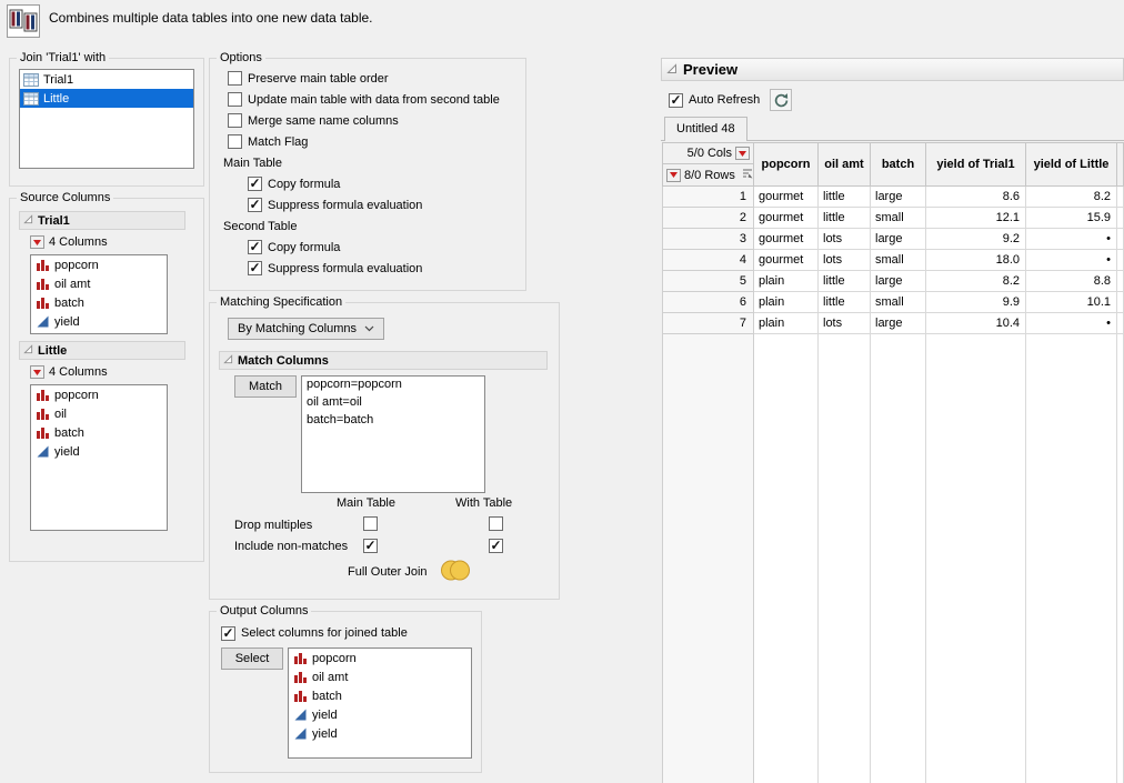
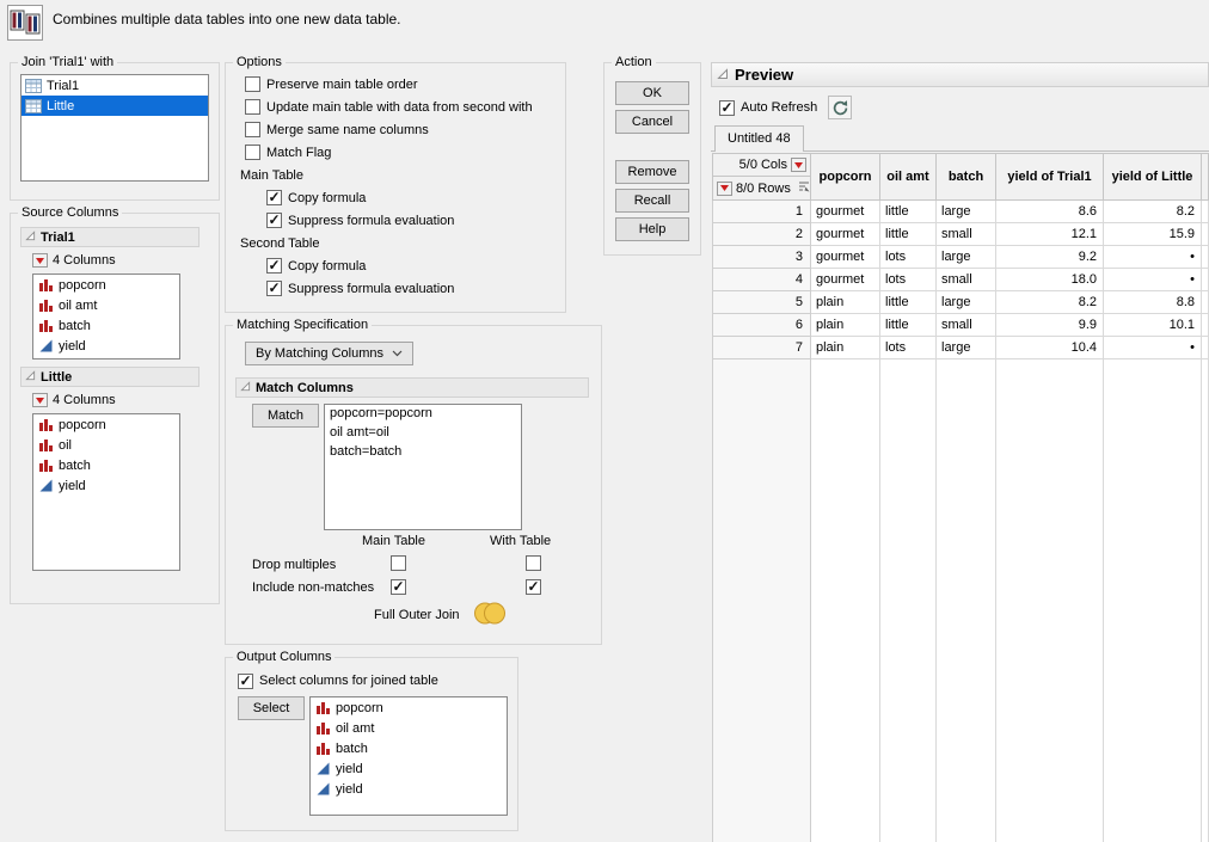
  Combines multiple data tables into one new data table.
  Join 'Trial1' with
  Trial1
  Little
  Source Columns
  Trial1
  4 Columns
  popcorn
  oil amt
  batch
  yield
  Little
  4 Columns
  popcorn
  oil
  batch
  yield
  Options
  Preserve main table order
- Update main table with data from second table
+ Update main table with data from second with
  Merge same name columns
  Match Flag
  Main Table
  Copy formula
  Suppress formula evaluation
  Second Table
  Copy formula
  Suppress formula evaluation
  Matching Specification
  By Matching Columns
  Match Columns
  Match
  popcorn=popcorn
  oil amt=oil
  batch=batch
  Main Table
  With Table
  Drop multiples
  Include non-matches
  Full Outer Join
  Output Columns
  Select columns for joined table
  Select
  popcorn
  oil amt
  batch
  yield
  yield
+ Action
+ OK
+ Cancel
+ Remove
+ Recall
+ Help
  Preview
  Auto Refresh
  Untitled 48
  5/0 Cols8/0 Rows	popcorn	oil amt	batch	yield of Trial1	yield of Little
  1	gourmet	little	large	8.6	8.2
  2	gourmet	little	small	12.1	15.9
  3	gourmet	lots	large	9.2	•
  4	gourmet	lots	small	18.0	•
  5	plain	little	large	8.2	8.8
  6	plain	little	small	9.9	10.1
  7	plain	lots	large	10.4	•
